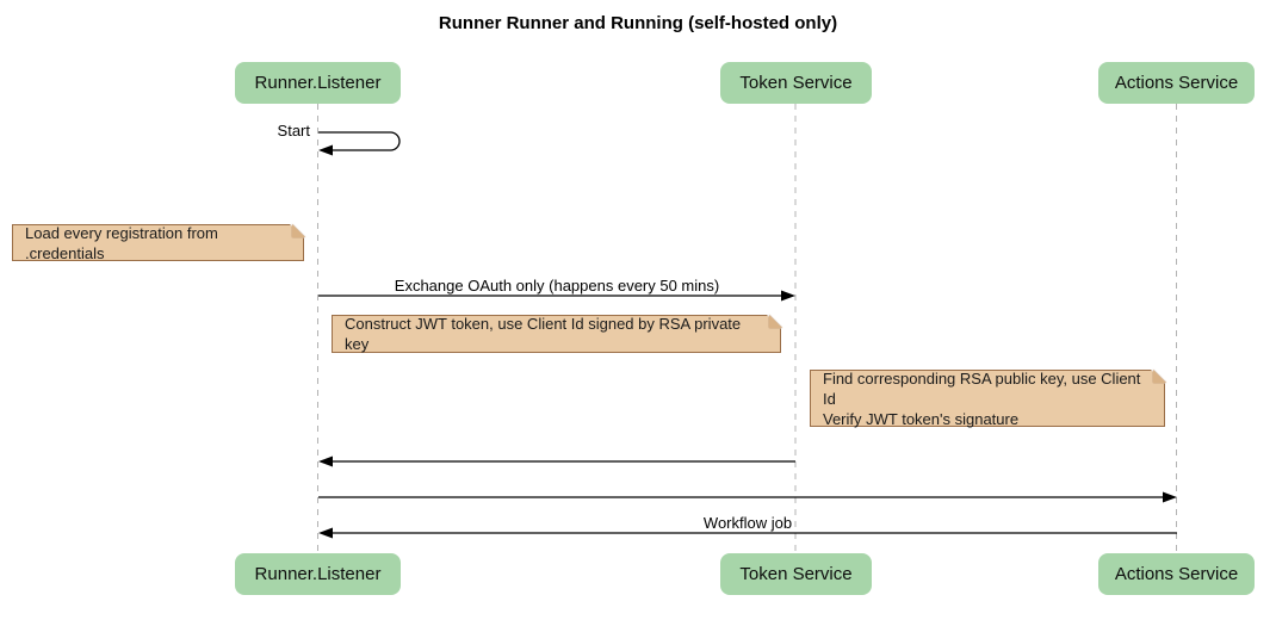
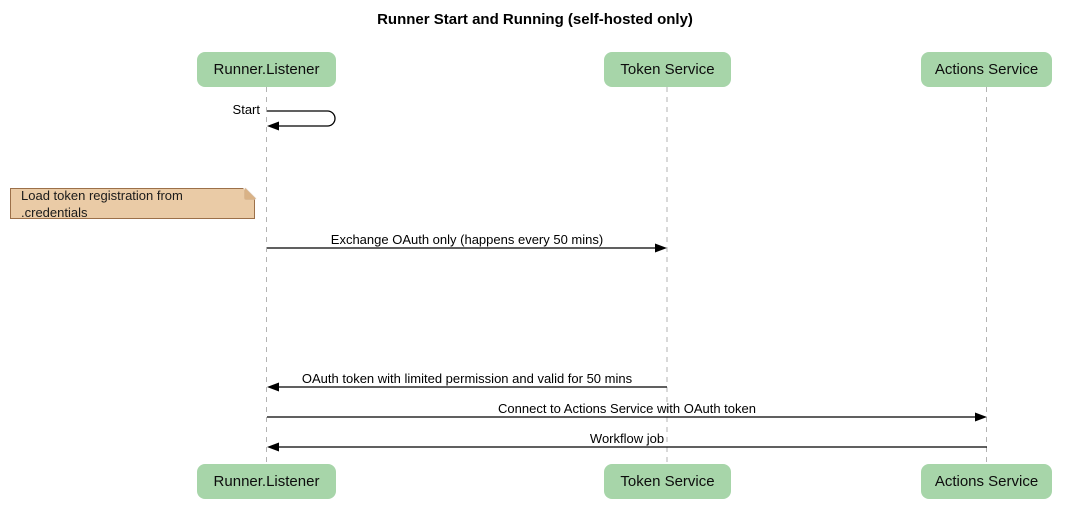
- Runner Runner and Running (self-hosted only)
+ Runner Start and Running (self-hosted only)
  Runner.Listener
  Token Service
  Actions Service
  Runner.Listener
  Token Service
  Actions Service
  Start
  Exchange OAuth only (happens every 50 mins)
+ OAuth token with limited permission and valid for 50 mins
+ Connect to Actions Service with OAuth token
  Workflow job
- Load every registration from .credentials
+ Load token registration from .credentials
- Construct JWT token, use Client Id signed by RSA private key
- Find corresponding RSA public key, use Client Id
- Verify JWT token's signature
